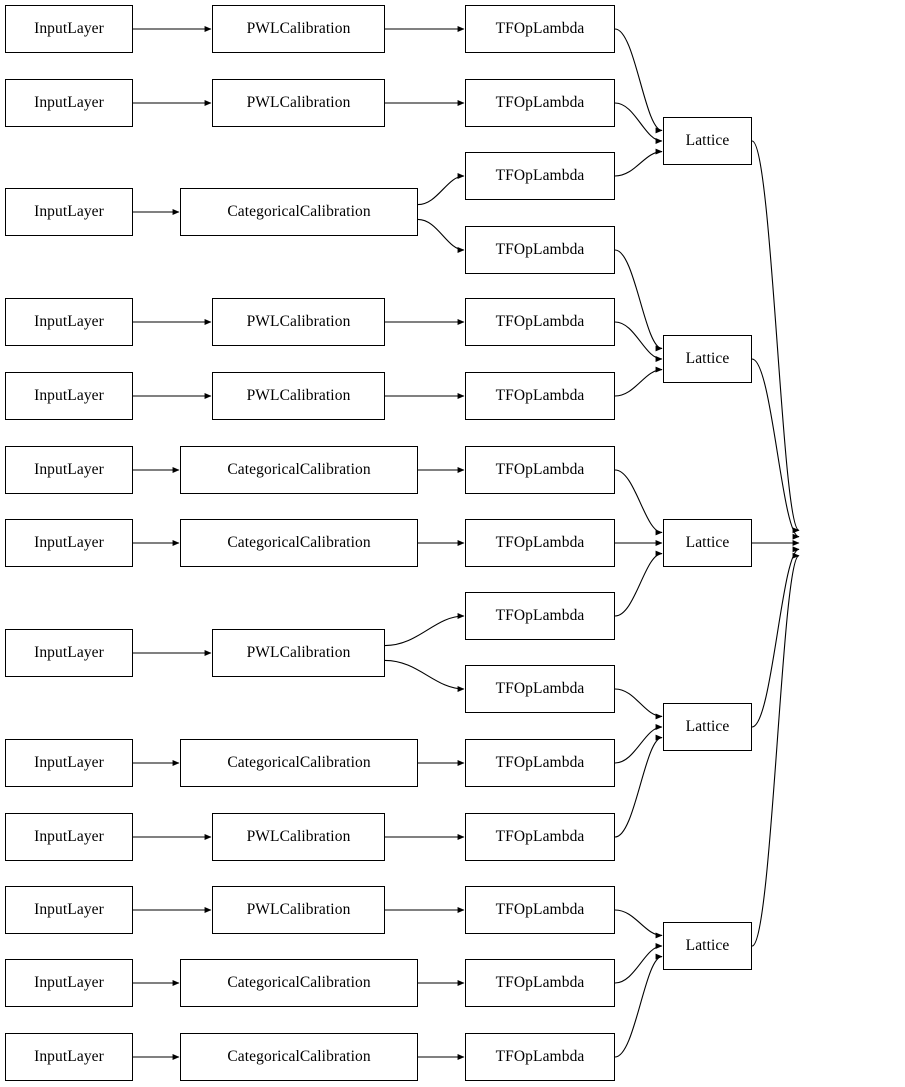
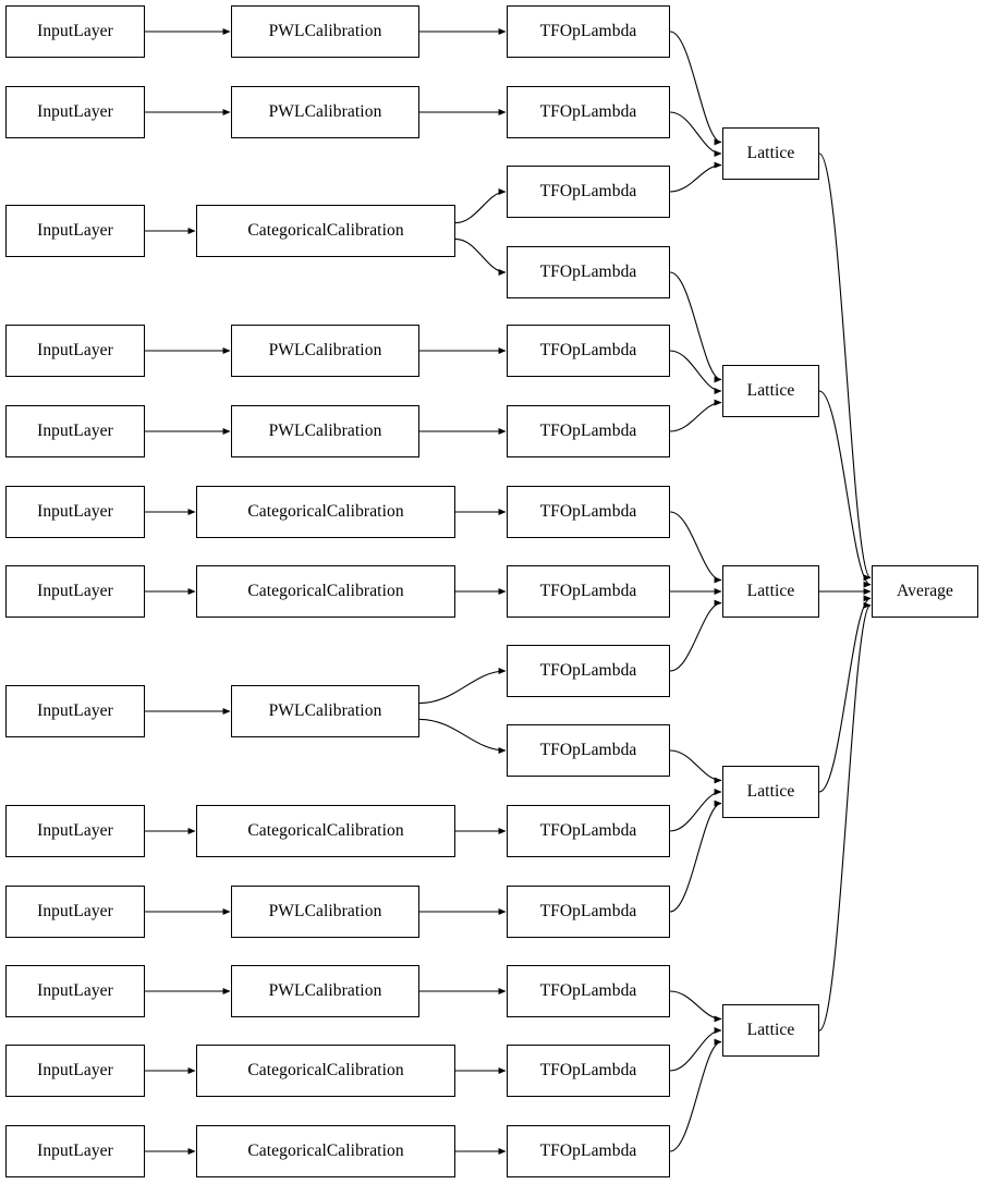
  InputLayer
  InputLayer
  InputLayer
  InputLayer
  InputLayer
  InputLayer
  InputLayer
  InputLayer
  InputLayer
  InputLayer
  InputLayer
  InputLayer
  InputLayer
  PWLCalibration
  PWLCalibration
  CategoricalCalibration
  PWLCalibration
  PWLCalibration
  CategoricalCalibration
  CategoricalCalibration
  PWLCalibration
  CategoricalCalibration
  PWLCalibration
  PWLCalibration
  CategoricalCalibration
  CategoricalCalibration
  TFOpLambda
  TFOpLambda
  TFOpLambda
  TFOpLambda
  TFOpLambda
  TFOpLambda
  TFOpLambda
  TFOpLambda
  TFOpLambda
  TFOpLambda
  TFOpLambda
  TFOpLambda
  TFOpLambda
  TFOpLambda
  TFOpLambda
  Lattice
  Lattice
  Lattice
  Lattice
  Lattice
+ Average
